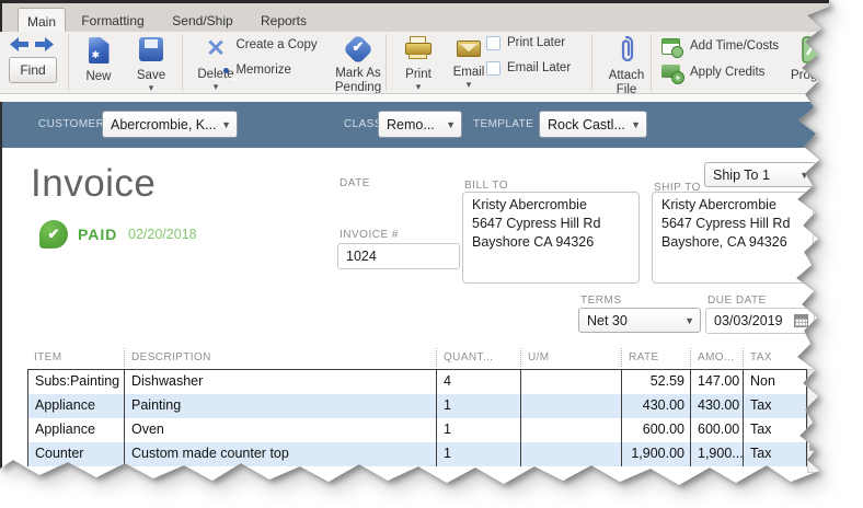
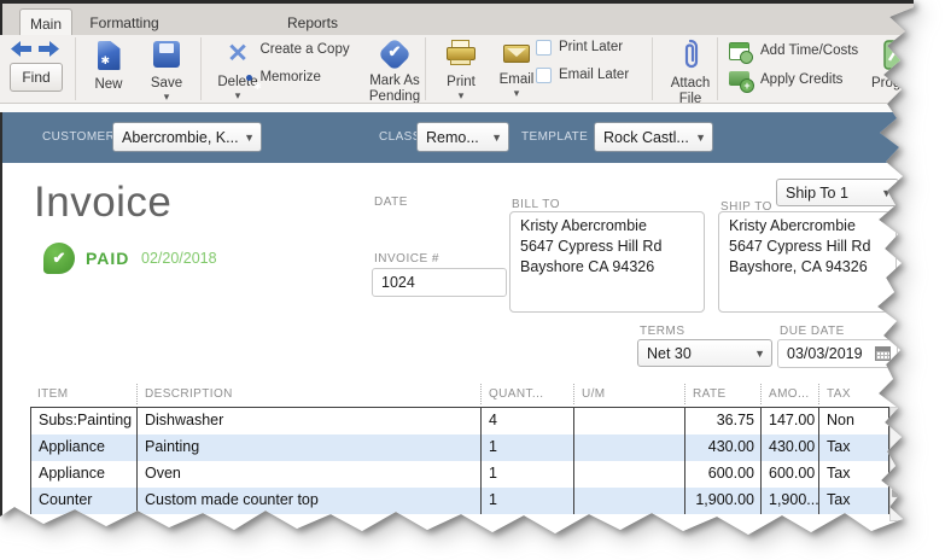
  Main
  Formatting
- Send/Ship
  Reports
  Find
  New
  Save
  ▾
  ✕
  Delet
  ▾
  Create a Copy
  Memorize
  ✔
  Mark As Pending
  Print
  ▾
  Email
  ▾
  Print Later
  Email Later
  Attach File
  Add Time/Costs
  Apply Credits
  Abercrombie, K...
  ▼
  CLAS
  Remo...
  ▼
  TEMPLATE
  Rock Castl...
  ▼
  Invoice
  PAID
  02/20/2018
  DATE
  INVOICE #
  1024
  BILL TO
  Kristy Abercrombie
  5647 Cypress Hill Rd
  Bayshore CA 94326
  SHIP TO
  Ship To 1
  ▼
  Kristy Abercrombie
  5647 Cypress Hill Rd
  Bayshore, CA 94326
  TERMS
  Net 30
  ▼
  DUE DATE
  03/03/2019
  ITEM
  DESCRIPTION
  QUANT...
  U/M
  RATE
  AMO...
  TAX
  Subs:Painting
  Dishwasher
  4
- 52.59
+ 36.75
  147.00
  Non
  Appliance
  Painting
  1
  430.00
  430.00
  Tax
  Appliance
  Oven
  1
  600.00
  600.00
  Tax
  Counter
  Custom made counter top
  1
  1,900.00
  1,900...
  Tax
